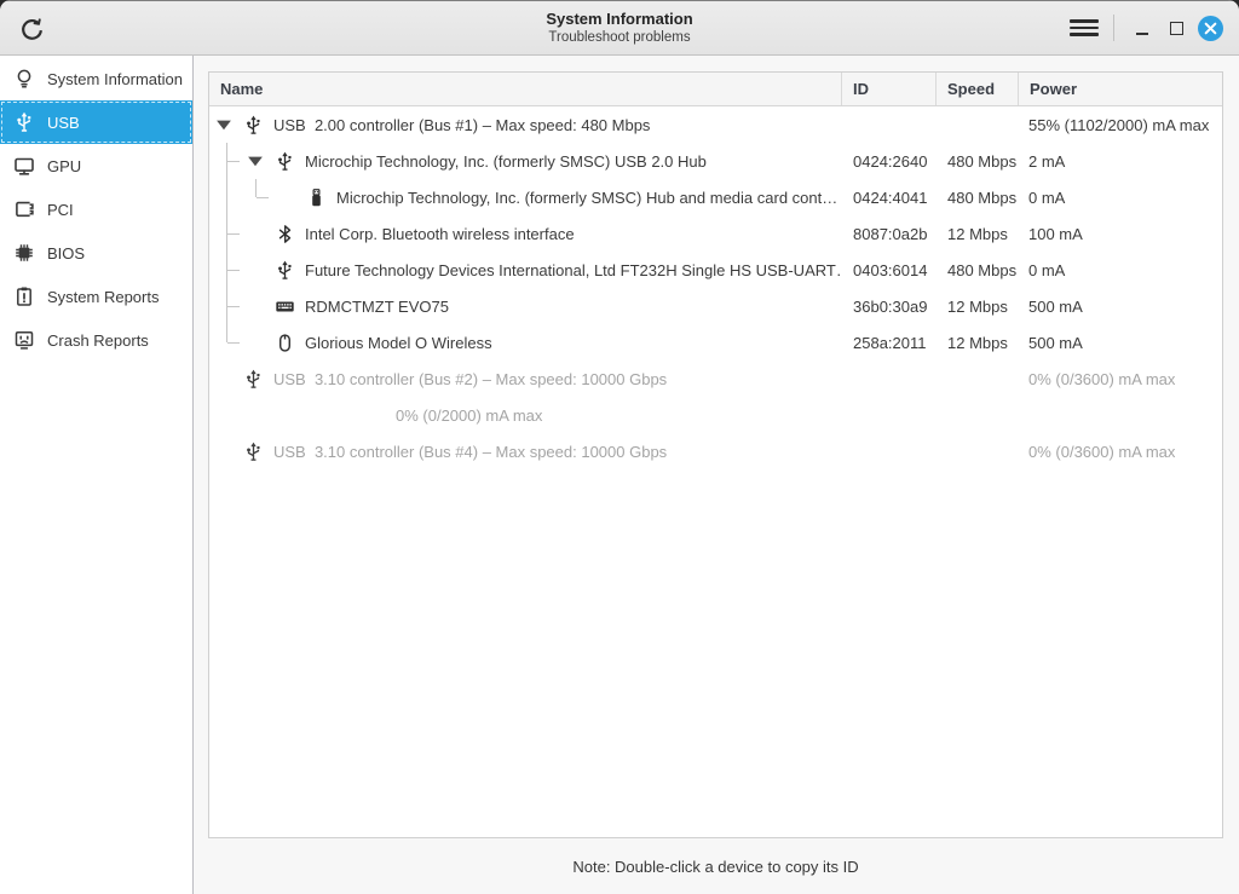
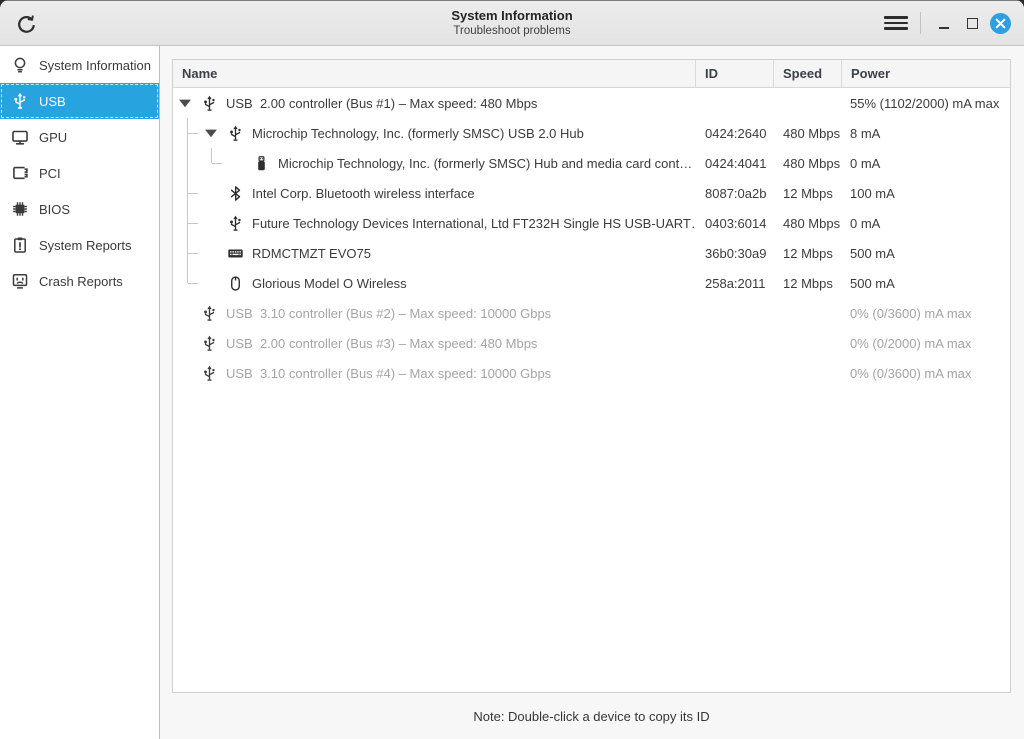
  System Information
  Troubleshoot problems
  System Information
  USB
  GPU
  PCI
  BIOS
  System Reports
  Crash Reports
  Name
  ID
  Speed
  Power
  USB 2.00 controller (Bus #1) – Max speed: 480 Mbps
  55% (1102/2000) mA max
  Microchip Technology, Inc. (formerly SMSC) USB 2.0 Hub
  0424:2640
  480 Mbps
- 2 mA
+ 8 mA
  Microchip Technology, Inc. (formerly SMSC) Hub and media card cont…
  0424:4041
  480 Mbps
  0 mA
  Intel Corp. Bluetooth wireless interface
  8087:0a2b
  12 Mbps
  100 mA
  Future Technology Devices International, Ltd FT232H Single HS USB-UART
  0403:6014
  480 Mbps
  0 mA
  RDMCTMZT EVO75
  36b0:30a9
  12 Mbps
  500 mA
  Glorious Model O Wireless
  258a:2011
  12 Mbps
  500 mA
  USB 3.10 controller (Bus #2) – Max speed: 10000 Gbps
  0% (0/3600) mA max
+ USB 2.00 controller (Bus #3) – Max speed: 480 Mbps
  0% (0/2000) mA max
  USB 3.10 controller (Bus #4) – Max speed: 10000 Gbps
  0% (0/3600) mA max
  Note: Double-click a device to copy its ID
